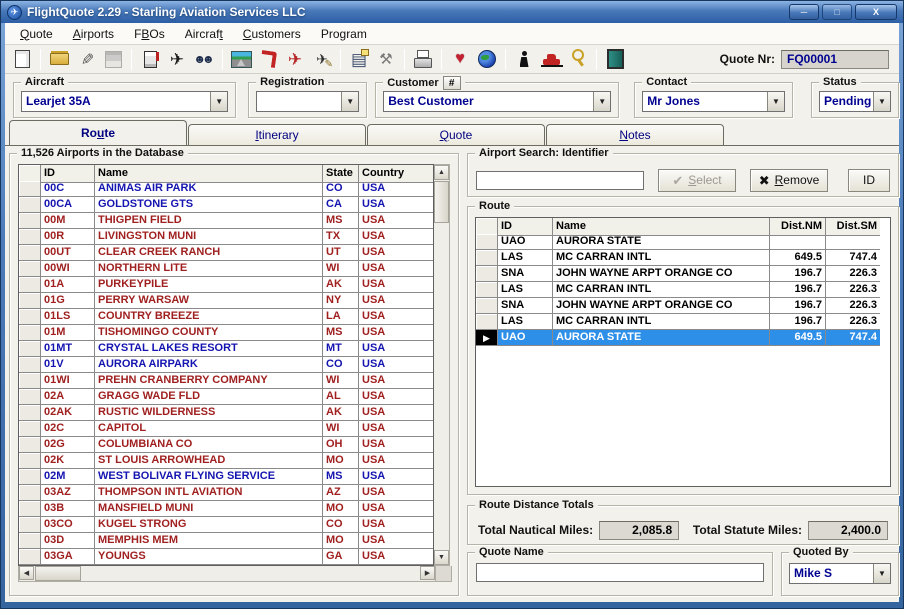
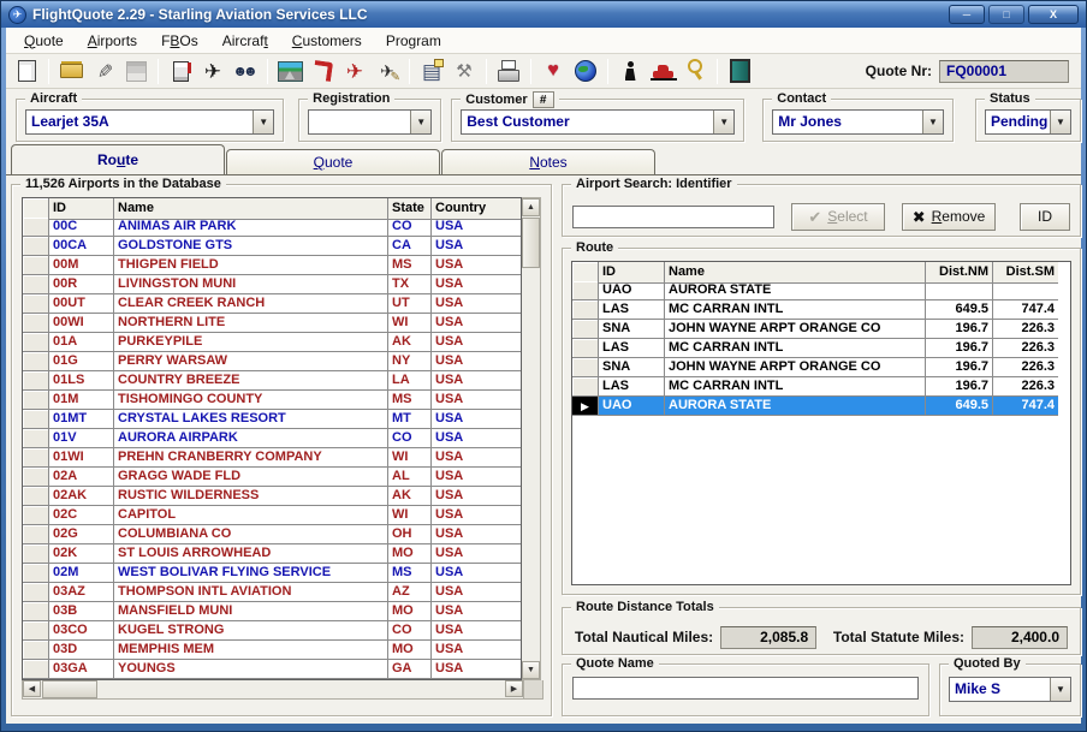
  ✈
  FlightQuote 2.29 - Starling Aviation Services LLC
  ─
  □
  X
  Quote
  Airports
  FBOs
  Aircraft
  Customers
  Program
  Quote Nr:
  FQ00001
  Aircraft
  Learjet 35A
  ▼
  Registration
  ▼
  Customer
  #
  Best Customer
  ▼
  Contact
  Mr Jones
  ▼
  Status
  Pending
  ▼
  Route
- Itinerary
  Quote
  Notes
  11,526 Airports in the Database
  ID
  Name
  State
  Country
  00C
  ANIMAS AIR PARK
  CO
  USA
  00CA
  GOLDSTONE GTS
  CA
  USA
  00M
  THIGPEN FIELD
  MS
  USA
  00R
  LIVINGSTON MUNI
  TX
  USA
  00UT
  CLEAR CREEK RANCH
  UT
  USA
  00WI
  NORTHERN LITE
  WI
  USA
  01A
  PURKEYPILE
  AK
  USA
  01G
  PERRY WARSAW
  NY
  USA
  01LS
  COUNTRY BREEZE
  LA
  USA
  01M
  TISHOMINGO COUNTY
  MS
  USA
  01MT
  CRYSTAL LAKES RESORT
  MT
  USA
  01V
  AURORA AIRPARK
  CO
  USA
  01WI
  PREHN CRANBERRY COMPANY
  WI
  USA
  02A
  GRAGG WADE FLD
  AL
  USA
  02AK
  RUSTIC WILDERNESS
  AK
  USA
  02C
  CAPITOL
  WI
  USA
  02G
  COLUMBIANA CO
  OH
  USA
  02K
  ST LOUIS ARROWHEAD
  MO
  USA
  02M
  WEST BOLIVAR FLYING SERVICE
  MS
  USA
  03AZ
  THOMPSON INTL AVIATION
  AZ
  USA
  03B
  MANSFIELD MUNI
  MO
  USA
  03CO
  KUGEL STRONG
  CO
  USA
  03D
  MEMPHIS MEM
  MO
  USA
  03GA
  YOUNGS
  GA
  USA
  Airport Search: Identifier
  ✔
  Select
  ✖
  Remove
  ID
  Route
  ID
  Name
  Dist.NM
  Dist.SM
  UAO
  AURORA STATE
  LAS
  MC CARRAN INTL
  649.5
  747.4
  SNA
  JOHN WAYNE ARPT ORANGE CO
  196.7
  226.3
  LAS
  MC CARRAN INTL
  196.7
  226.3
  SNA
  JOHN WAYNE ARPT ORANGE CO
  196.7
  226.3
  LAS
  MC CARRAN INTL
  196.7
  226.3
  ▶
  UAO
  AURORA STATE
  649.5
  747.4
  Route Distance Totals
  Total Nautical Miles:
  2,085.8
  Total Statute Miles:
  2,400.0
  Quote Name
  Quoted By
  Mike S
  ▼
